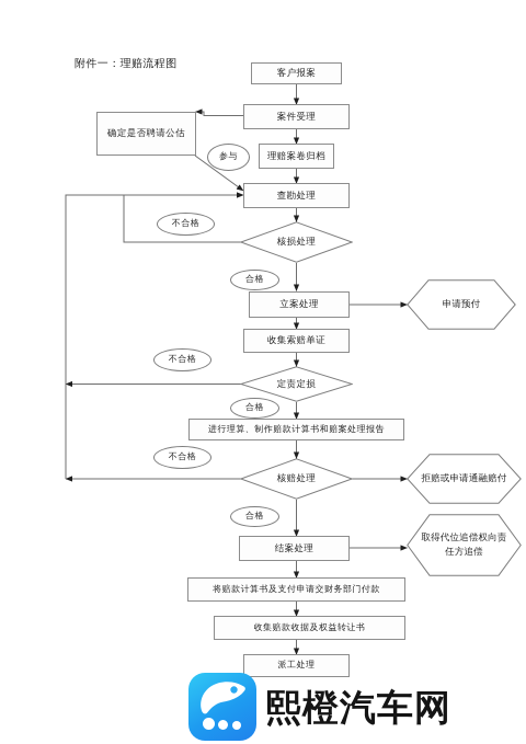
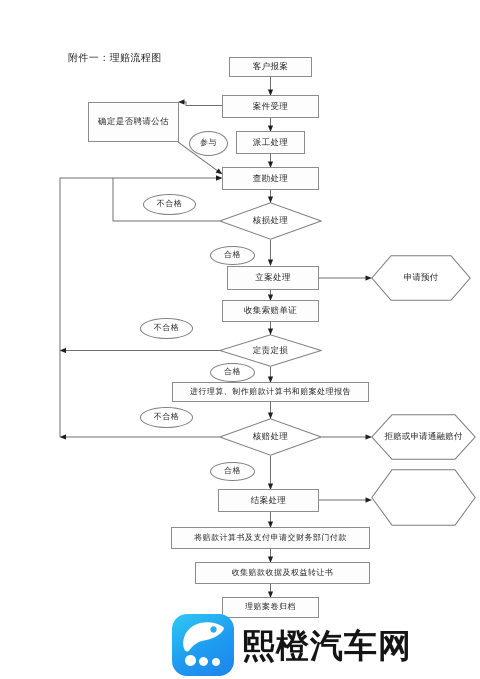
  附件一：理赔流程图
  客户报案
  案件受理
  确定是否聘请公估
- 理赔案卷归档
+ 派工处理
  查勘处理
  核损处理
  立案处理
  申请预付
  收集索赔单证
  定责定损
  进行理算、制作赔款计算书和赔案处理报告
  核赔处理
  拒赔或申请通融赔付
- 取得代位追偿权向责任方追偿
  结案处理
  将赔款计算书及支付申请交财务部门付款
  收集赔款收据及权益转让书
- 派工处理
+ 理赔案卷归档
  参与
  不合格
  合格
  不合格
  合格
  不合格
  合格
  熙橙汽车网
